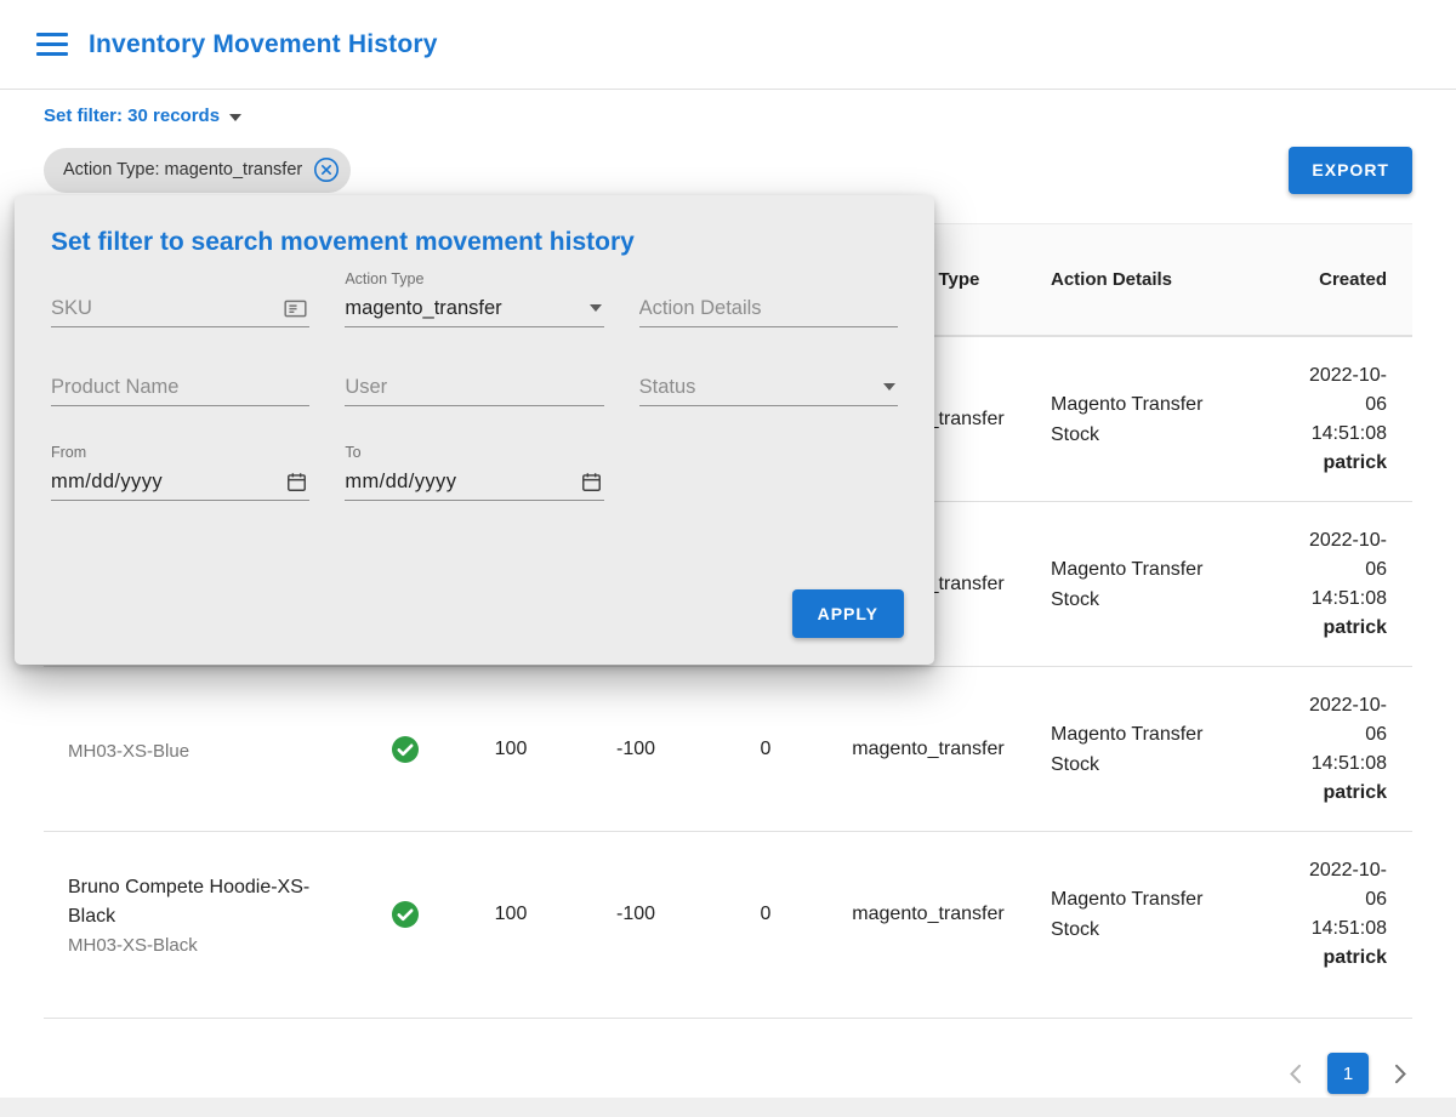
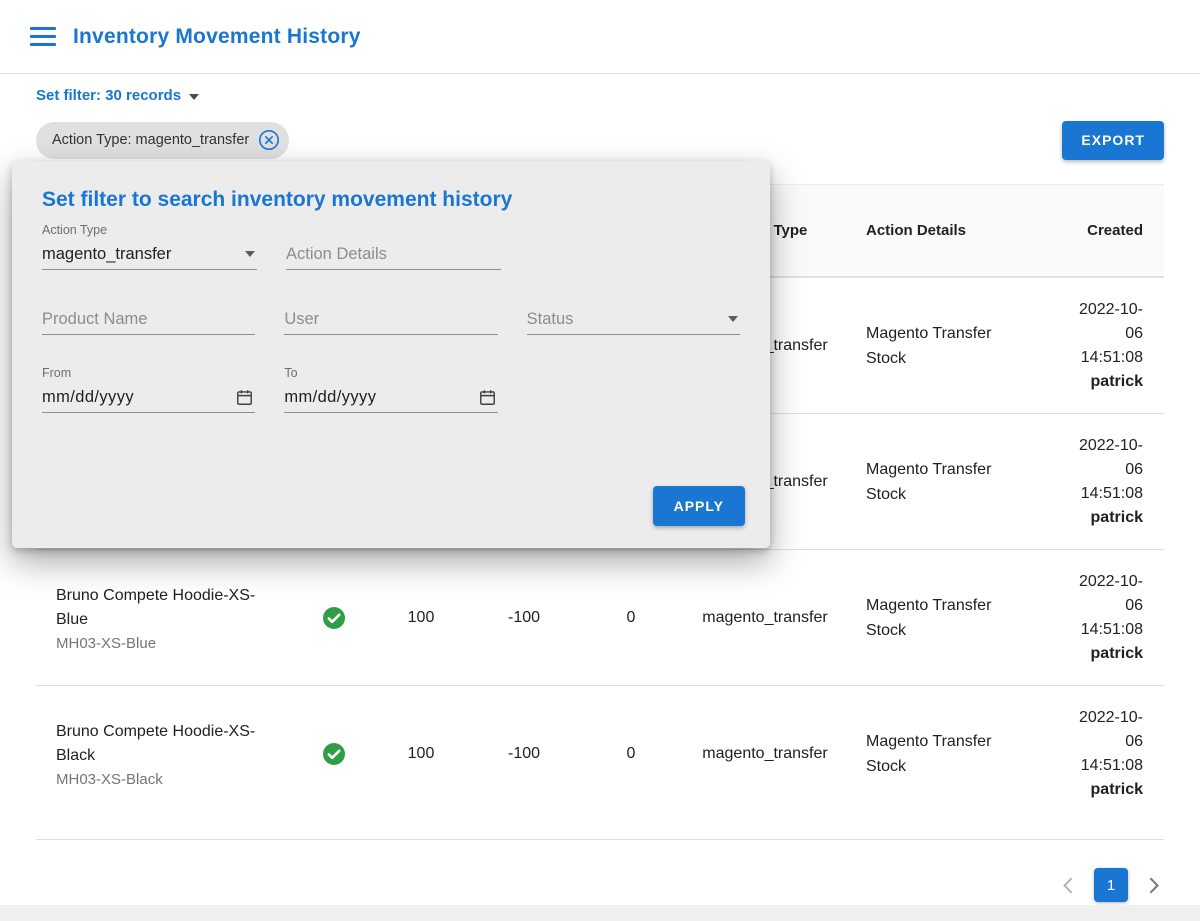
  Inventory Movement History
  Set filter: 30 records
  Action Type: magento_transfer
  EXPORT
  Action Details
  Created
  Magento Transfer Stock
  2022-10-06
  14:51:08
  patrick
  Magento Transfer Stock
  2022-10-06
  14:51:08
  patrick
+ Bruno Compete Hoodie-XS-Blue
  MH03-XS-Blue
  100
  -100
  0
  magento_transfer
  Magento Transfer Stock
  2022-10-06
  14:51:08
  patrick
  Bruno Compete Hoodie-XS-Black
  MH03-XS-Black
  100
  -100
  0
  magento_transfer
  Magento Transfer Stock
  2022-10-06
  14:51:08
  patrick
  1
- Set filter to search movement movement history
+ Set filter to search inventory movement history
- SKU
  Action Type
  magento_transfer
  Action Details
  Product Name
  User
  Status
  From
  mm/dd/yyyy
  To
  mm/dd/yyyy
  APPLY
